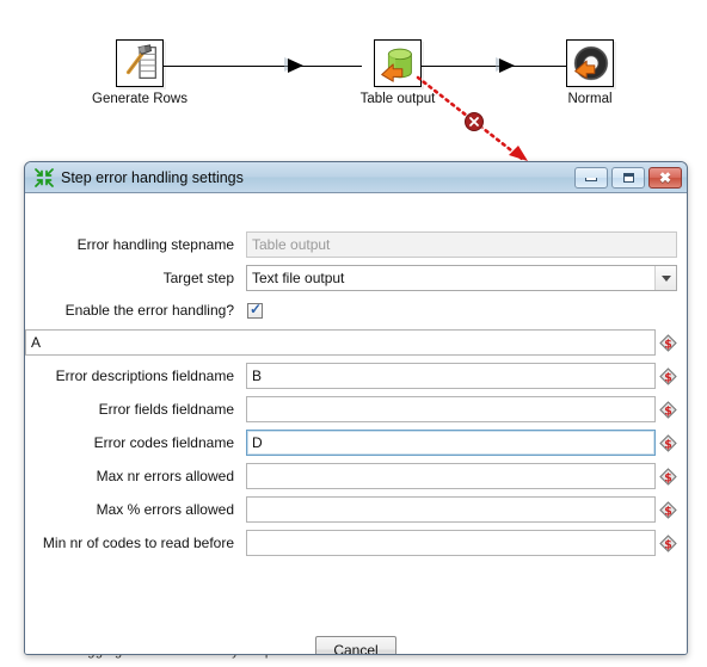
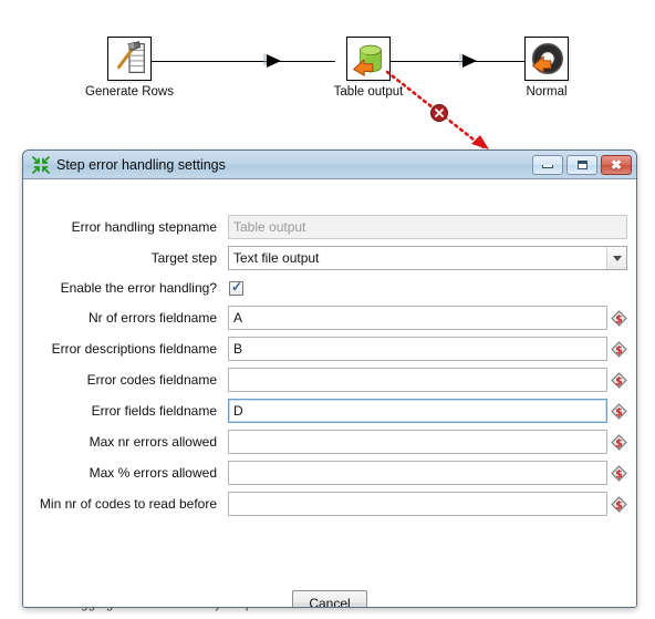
  Generate Rows
  Table output
  Table output
  Normal
  Normal
  Step error handling settings
  ✖
  Error handling stepname
  Table output
  Target step
  Text file output
  Enable the error handling?
  ✓
+ Nr of errors fieldname
  A
  $
  Error descriptions fieldname
  B
  $
- Error fields fieldname
+ Error codes fieldname
  $
- Error codes fieldname
+ Error fields fieldname
  D
  $
  Max nr errors allowed
  $
  Max % errors allowed
  $
  Min nr of codes to read before
  $
  Cancel
